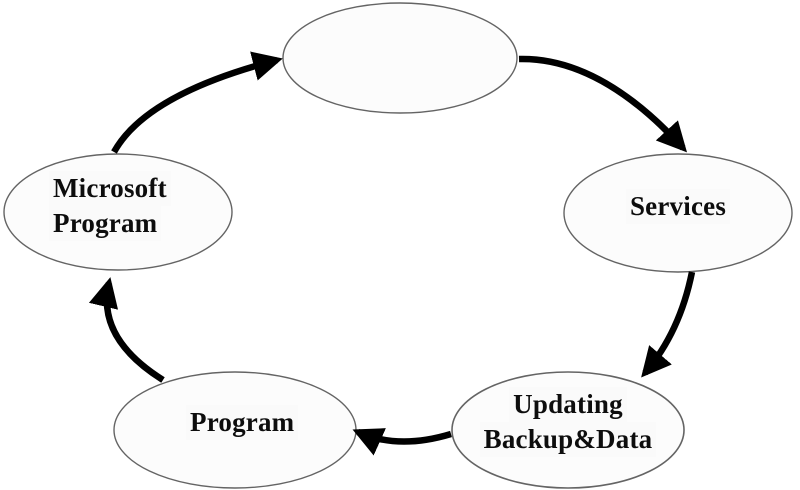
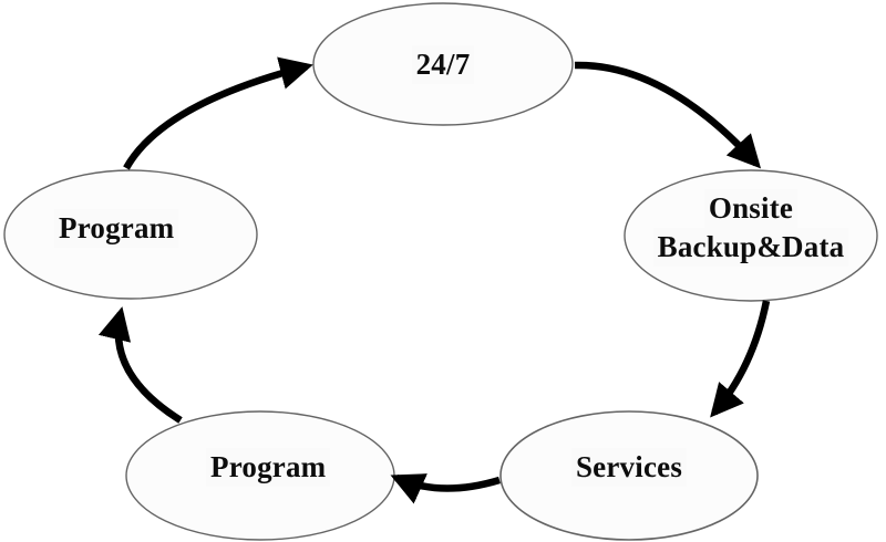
+ 24/7
+ Onsite
- Services
+ Backup&Data
- Updating
- Backup&Data
+ Services
  Program
- Microsoft
  Program
